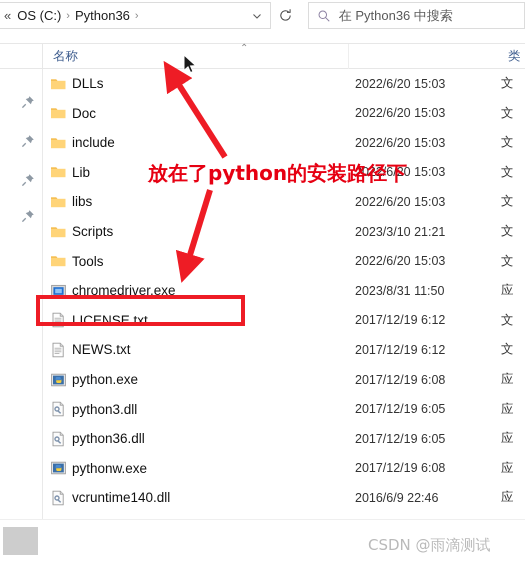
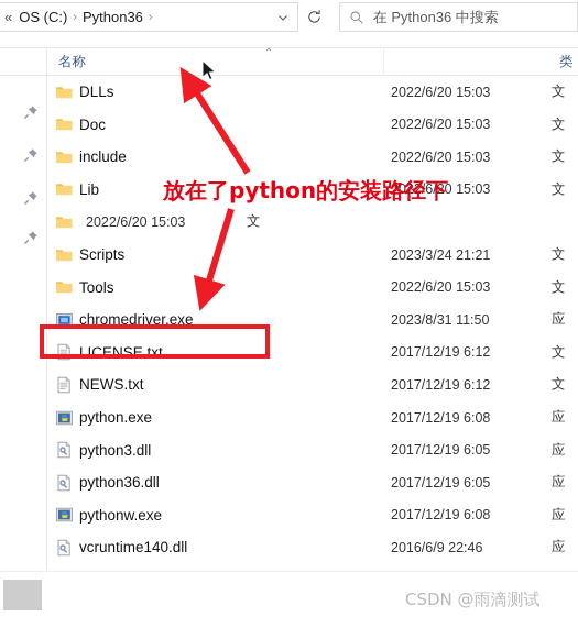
  «
  OS (C:)
  ›
  Python36
  ›
  在 Python36 中搜索
  名称
  ⌃
  类
  DLLs
  2022/6/20 15:03
  文
  Doc
  2022/6/20 15:03
  文
  include
  2022/6/20 15:03
  文
  Lib
  2022/6/20 15:03
  文
- libs
  2022/6/20 15:03
  文
  Scripts
- 2023/3/10 21:21
+ 2023/3/24 21:21
  文
  Tools
  2022/6/20 15:03
  文
  chromedriver.exe
  2023/8/31 11:50
  应
  LICENSE.txt
  2017/12/19 6:12
  文
  NEWS.txt
  2017/12/19 6:12
  文
  python.exe
  2017/12/19 6:08
  应
  python3.dll
  2017/12/19 6:05
  应
  python36.dll
  2017/12/19 6:05
  应
  pythonw.exe
  2017/12/19 6:08
  应
  vcruntime140.dll
  2016/6/9 22:46
  应
  放在了python的安装路径下
  CSDN @雨滴测试
